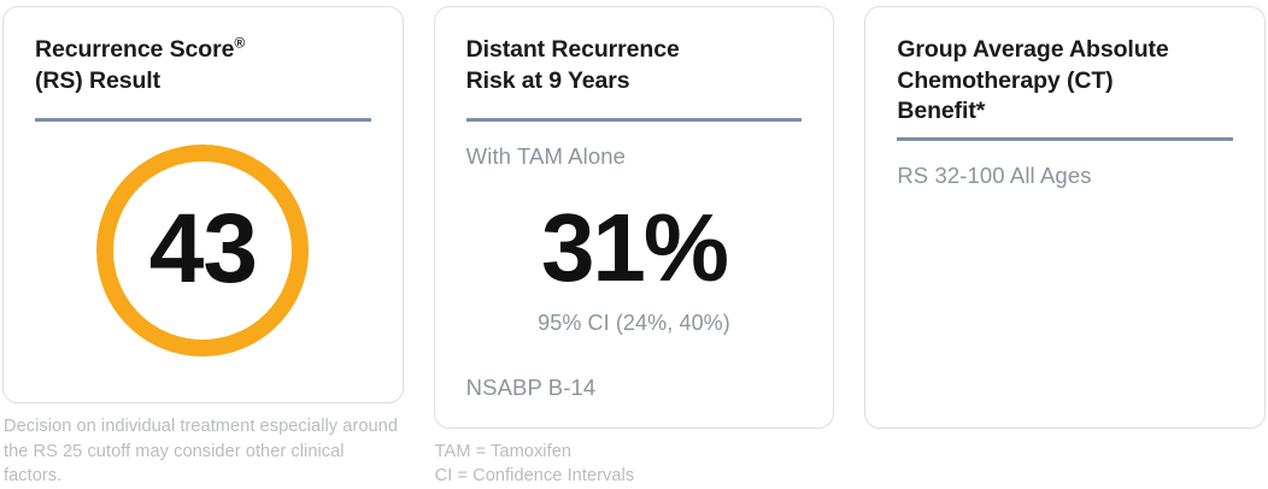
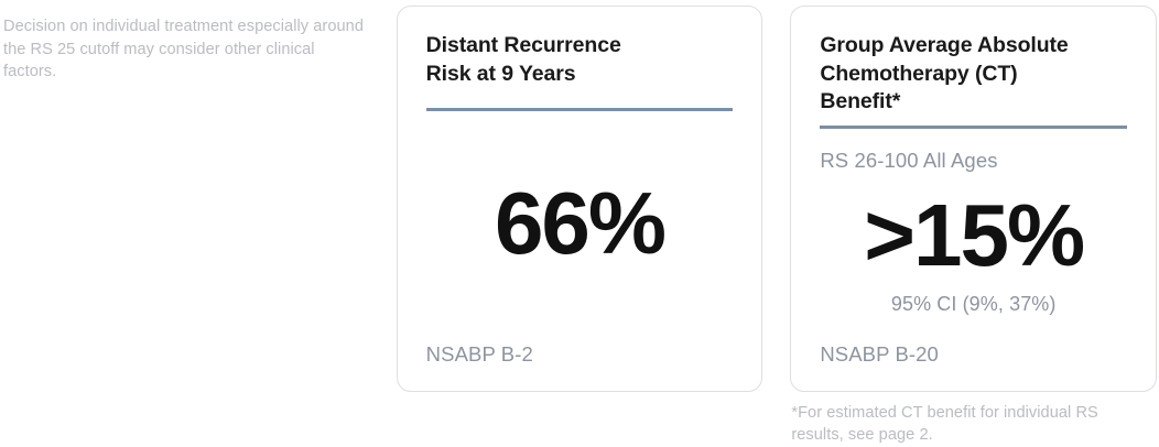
- Recurrence Score®
- (RS) Result
- 43
  Decision on individual treatment especially around
  the RS 25 cutoff may consider other clinical factors.
  Distant Recurrence
  Risk at 9 Years
- With TAM Alone
- 31%
+ 66%
- 95% CI (24%, 40%)
- NSABP B-14
+ NSABP B-2
- TAM = Tamoxifen
- CI = Confidence Intervals
  Group Average Absolute
  Chemotherapy (CT)
  Benefit*
- RS 32-100 All Ages
+ RS 26-100 All Ages
+ >15%
+ 95% CI (9%, 37%)
+ NSABP B-20
+ *For estimated CT benefit for individual RS
+ results, see page 2.
